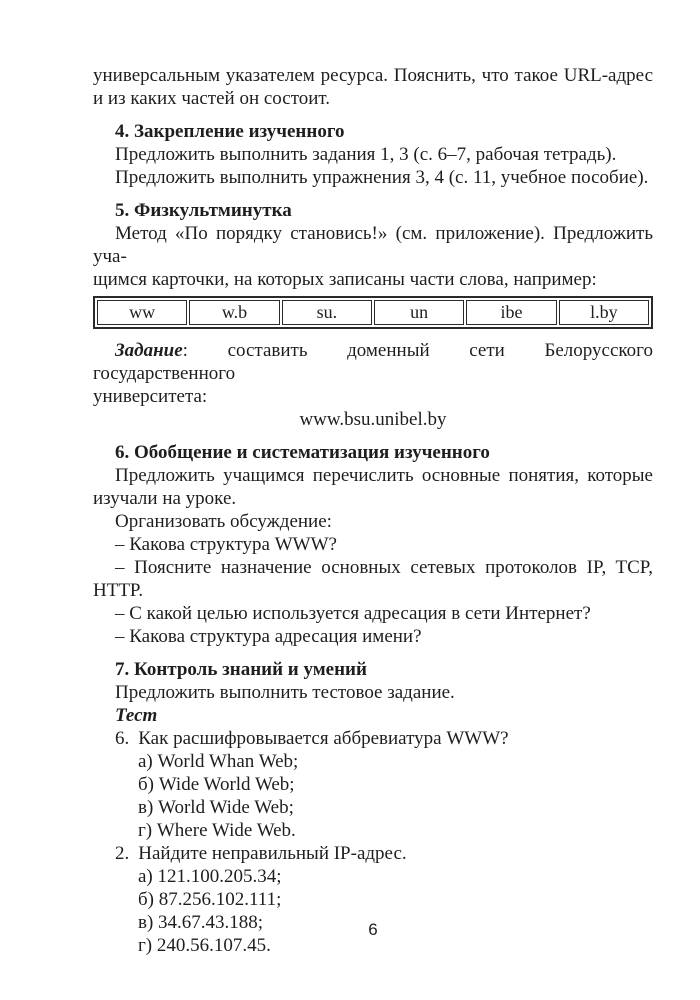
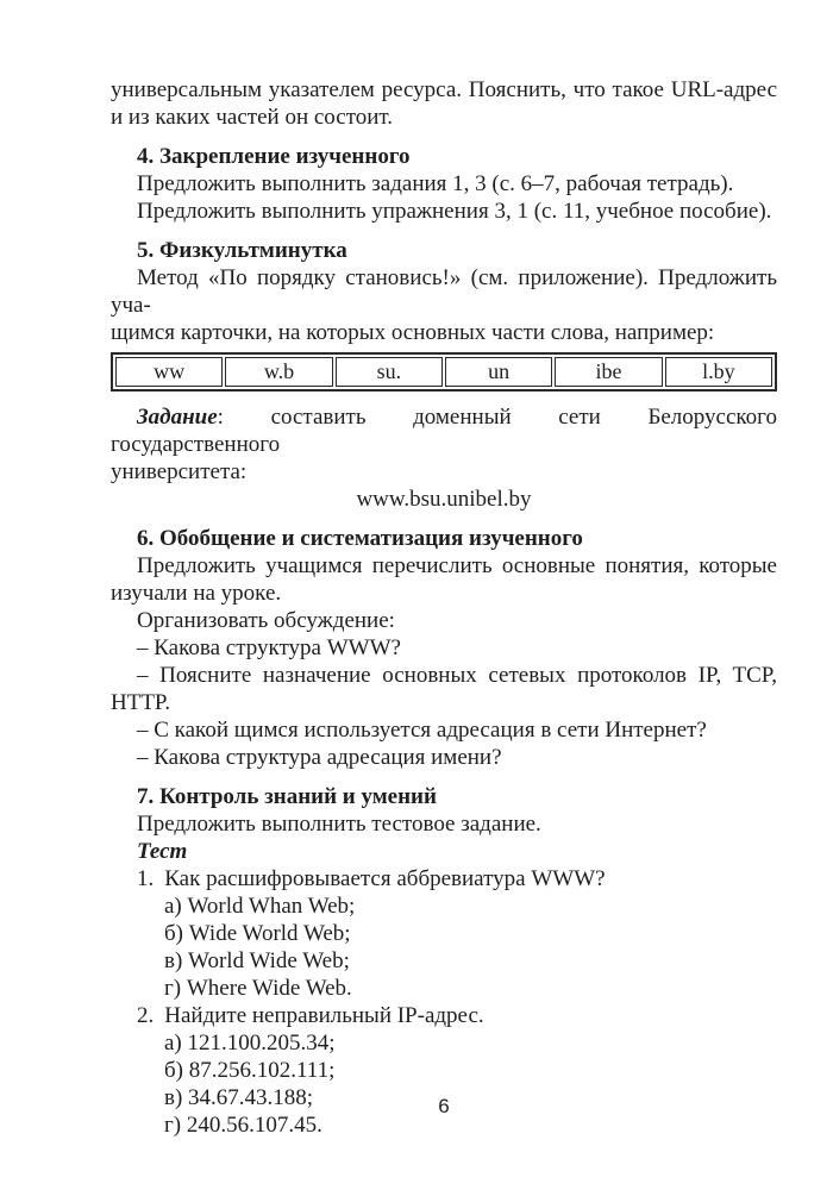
  универсальным указателем ресурса. Пояснить, что такое URL-адрес
  и из каких частей он состоит.
  4. Закрепление изученного
  Предложить выполнить задания 1, 3 (с. 6–7, рабочая тетрадь).
- Предложить выполнить упражнения 3, 4 (с. 11, учебное пособие).
+ Предложить выполнить упражнения 3, 1 (с. 11, учебное пособие).
  5. Физкультминутка
  Метод «По порядку становись!» (см. приложение). Предложить уча-
- щимся карточки, на которых записаны части слова, например:
+ щимся карточки, на которых основных части слова, например:
  ww	w.b	su.	un	ibe	l.by
  Задание: составить доменный сети Белорусского государственного
  университета:
  www.bsu.unibel.by
  6. Обобщение и систематизация изученного
  Предложить учащимся перечислить основные понятия, которые
  изучали на уроке.
  Организовать обсуждение:
  – Какова структура WWW?
  – Поясните назначение основных сетевых протоколов IP, TCP,
  HTTP.
- – С какой целью используется адресация в сети Интернет?
+ – С какой щимся используется адресация в сети Интернет?
  – Какова структура адресация имени?
  7. Контроль знаний и умений
  Предложить выполнить тестовое задание.
  Тест
- 6. Как расшифровывается аббревиатура WWW?
+ 1. Как расшифровывается аббревиатура WWW?
  а) World Whan Web;
  б) Wide World Web;
  в) World Wide Web;
  г) Where Wide Web.
  2. Найдите неправильный IP-адрес.
  а) 121.100.205.34;
  б) 87.256.102.111;
  в) 34.67.43.188;
  г) 240.56.107.45.
  6
